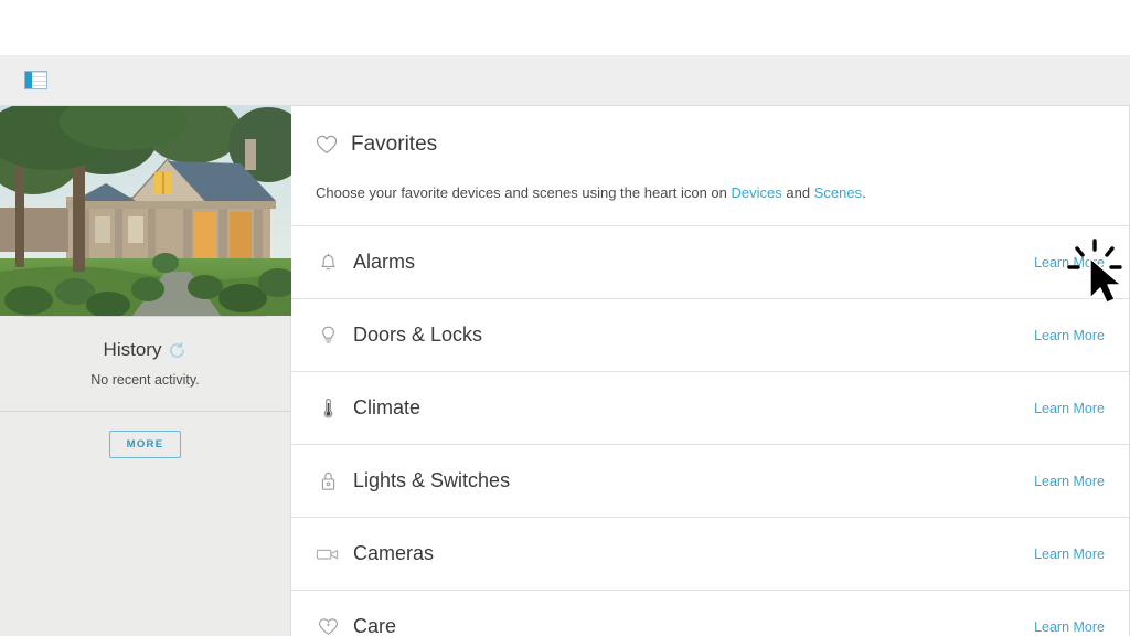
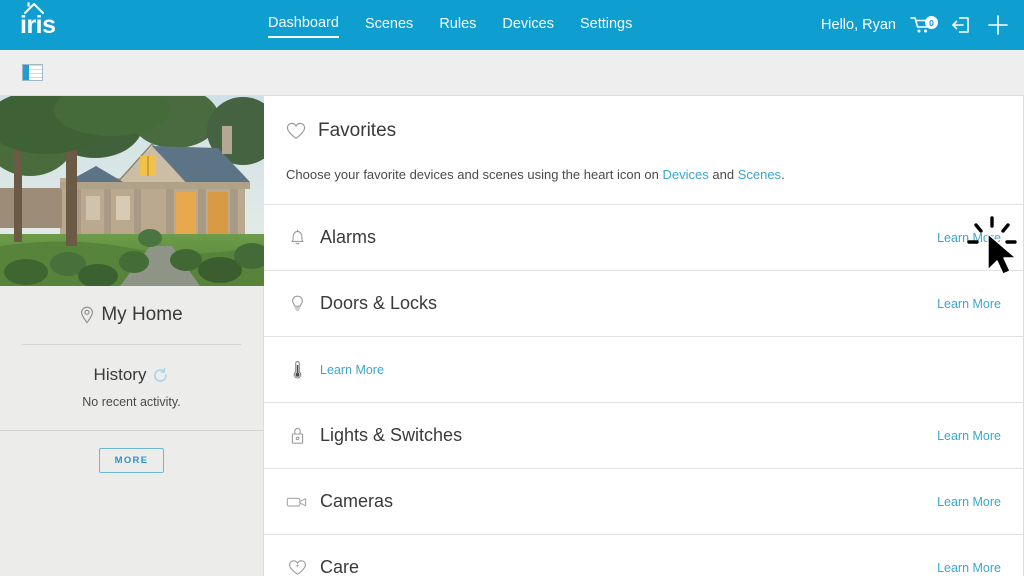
+ iris
+ Dashboard
+ Scenes
+ Rules
+ Devices
+ Settings
+ Hello, Ryan
+ 0
+ My Home
  History
  No recent activity.
  MORE
  Favorites
  Choose your favorite devices and scenes using the heart icon on Devices and Scenes.
  Alarms
  Learn Moe
  Doors & Locks
  Learn More
- Climate
  Learn More
  Lights & Switches
  Learn More
  Cameras
  Learn More
  Care
  Learn More
